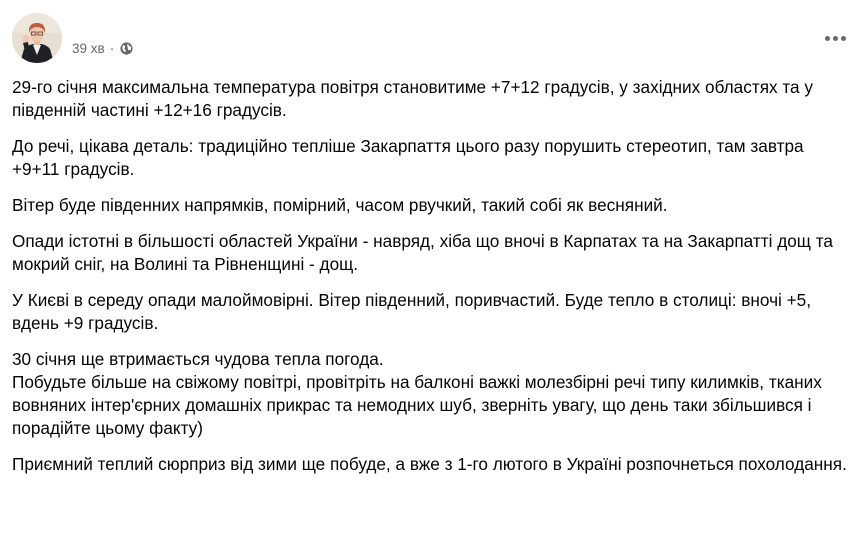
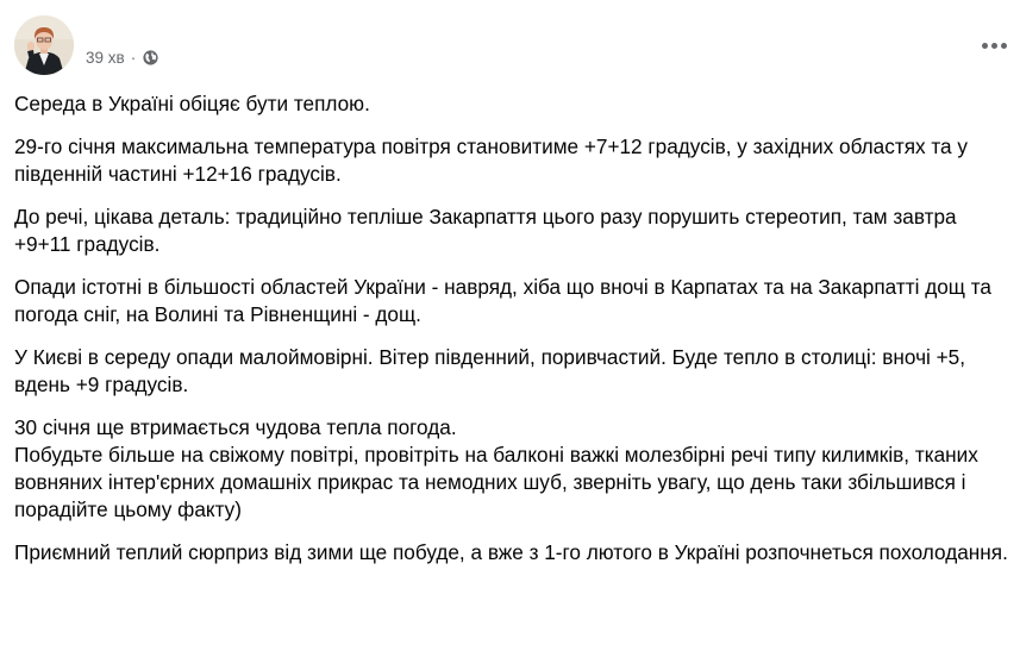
  39 хв
  ·
+ Середа в Україні обіцяє бути теплою.
  29-го січня максимальна температура повітря становитиме +7+12 градусів, у західних областях та у південній частині +12+16 градусів.
  До речі, цікава деталь: традиційно тепліше Закарпаття цього разу порушить стереотип, там завтра +9+11 градусів.
- Вітер буде південних напрямків, помірний, часом рвучкий, такий собі як весняний.
- Опади істотні в більшості областей України - навряд, хіба що вночі в Карпатах та на Закарпатті дощ та мокрий сніг, на Волині та Рівненщині - дощ.
+ Опади істотні в більшості областей України - навряд, хіба що вночі в Карпатах та на Закарпатті дощ та погода сніг, на Волині та Рівненщині - дощ.
  У Києві в середу опади малоймовірні. Вітер південний, поривчастий. Буде тепло в столиці: вночі +5, вдень +9 градусів.
  30 січня ще втримається чудова тепла погода.
  Побудьте більше на свіжому повітрі, провітріть на балконі важкі молезбірні речі типу килимків, тканих вовняних інтер'єрних домашніх прикрас та немодних шуб, зверніть увагу, що день таки збільшився і порадійте цьому факту)
  Приємний теплий сюрприз від зими ще побуде, а вже з 1-го лютого в Україні розпочнеться похолодання.
